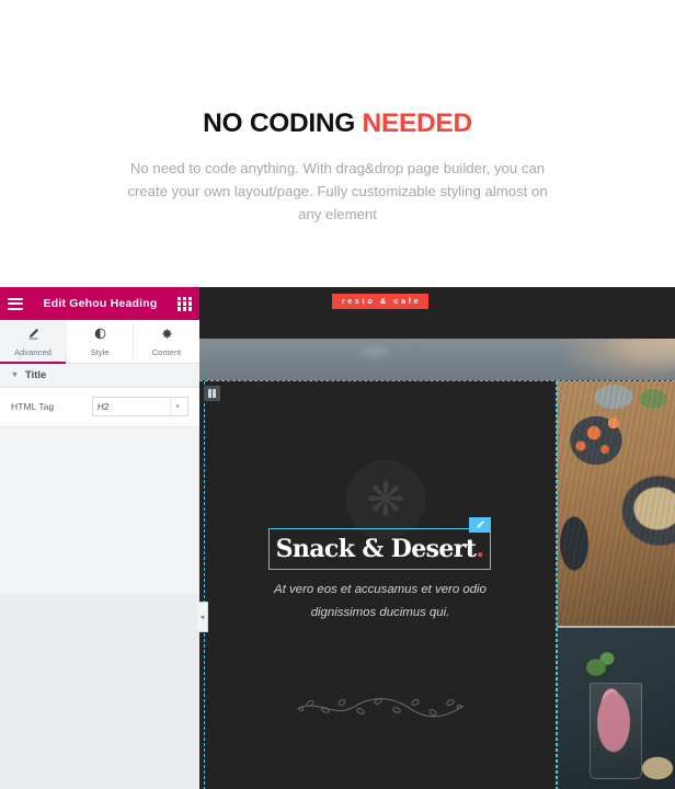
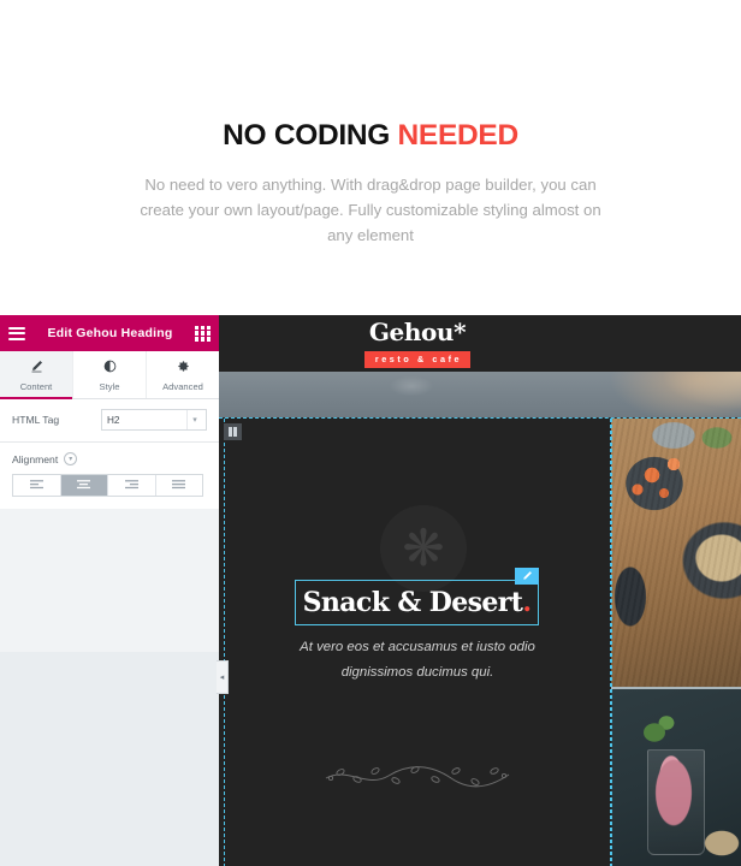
  NO CODING NEEDED
- No need to code anything. With drag&drop page builder, you can create your own layout/page. Fully customizable styling almost on any element
+ No need to vero anything. With drag&drop page builder, you can create your own layout/page. Fully customizable styling almost on any element
  Edit Gehou Heading
- Advanced
+ Content
  Style
- Content
+ Advanced
- Title
  HTML Tag
  H2
+ Alignment
+ Gehou*
  resto & cafe
  Snack & Desert.
- At vero eos et accusamus et vero odio dignissimos ducimus qui.
+ At vero eos et accusamus et iusto odio dignissimos ducimus qui.
